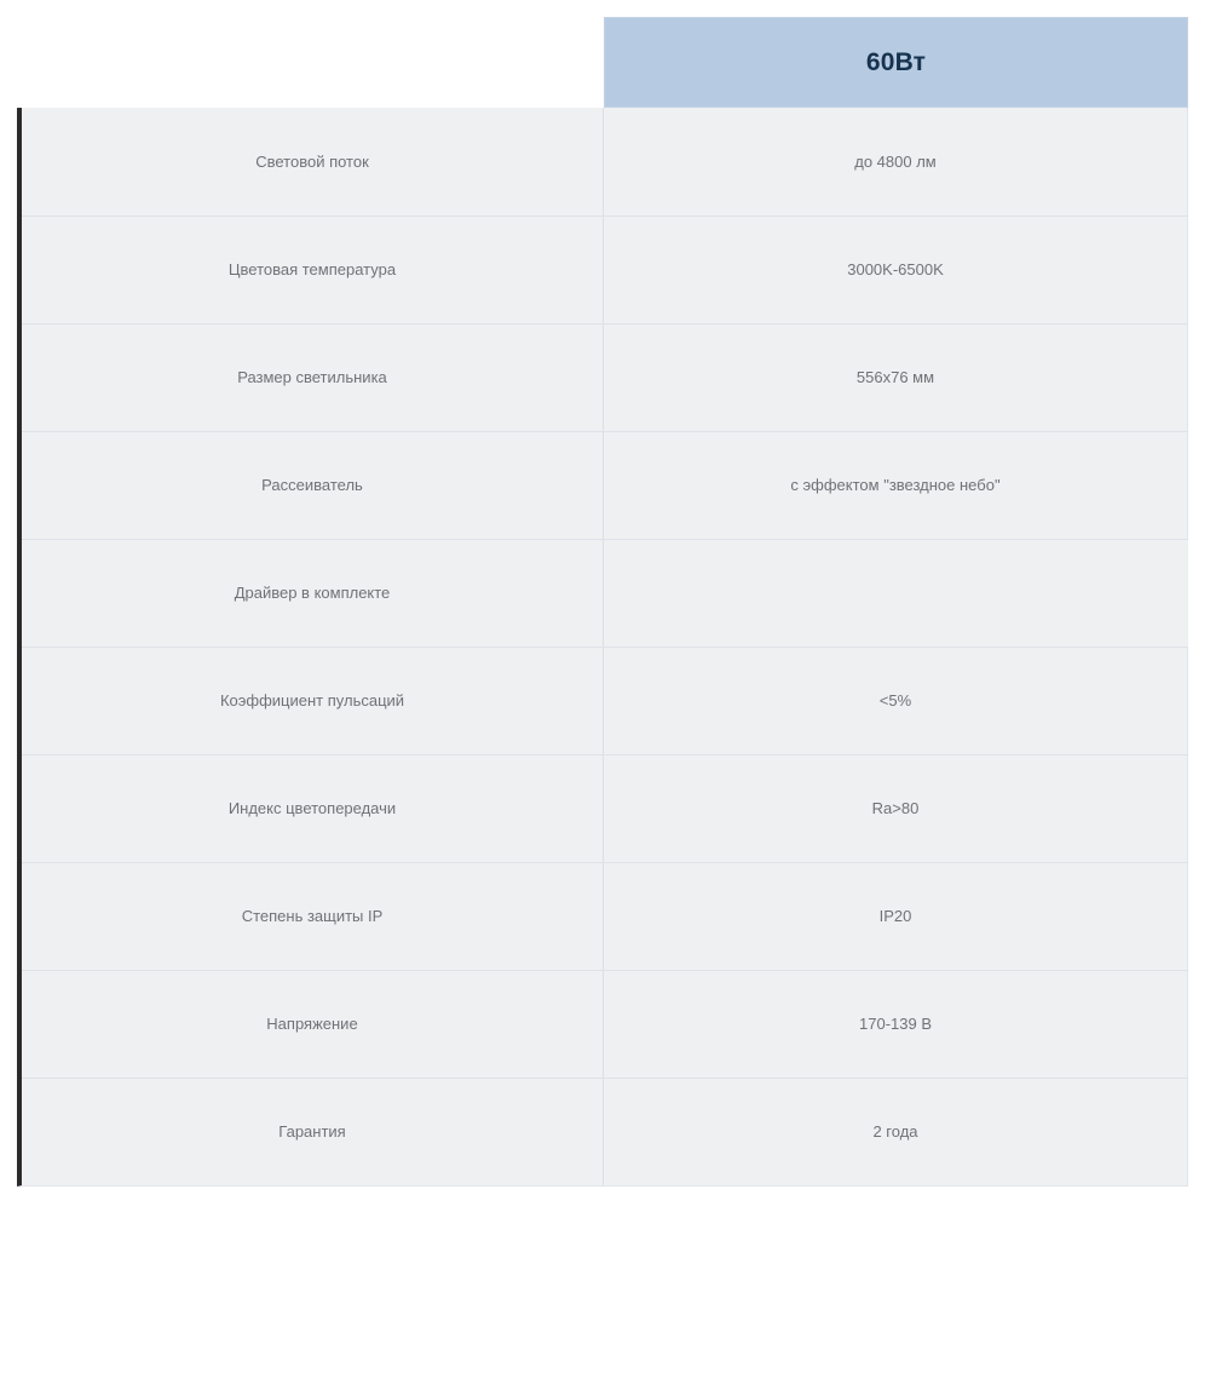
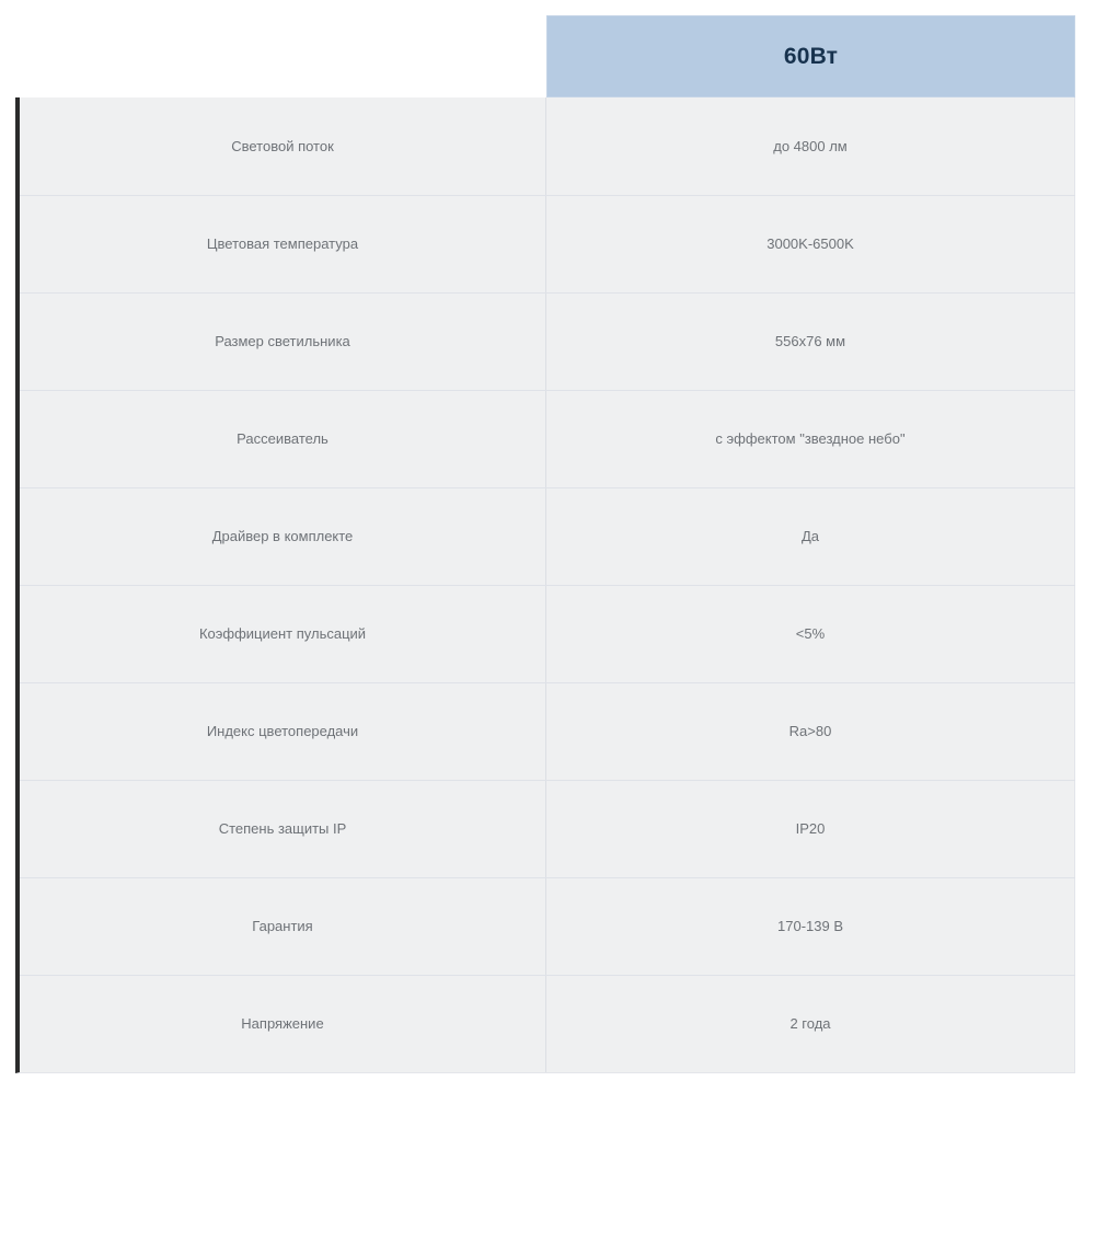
  60Вт
  Световой поток
  до 4800 лм
  Цветовая температура
  3000K-6500K
  Размер светильника
  556x76 мм
  Рассеиватель
  с эффектом "звездное небо"
  Драйвер в комплекте
+ Да
  Коэффициент пульсаций
  <5%
  Индекс цветопередачи
  Ra>80
  Степень защиты IP
  IP20
- Напряжение
+ Гарантия
  170-139 В
- Гарантия
+ Напряжение
  2 года
